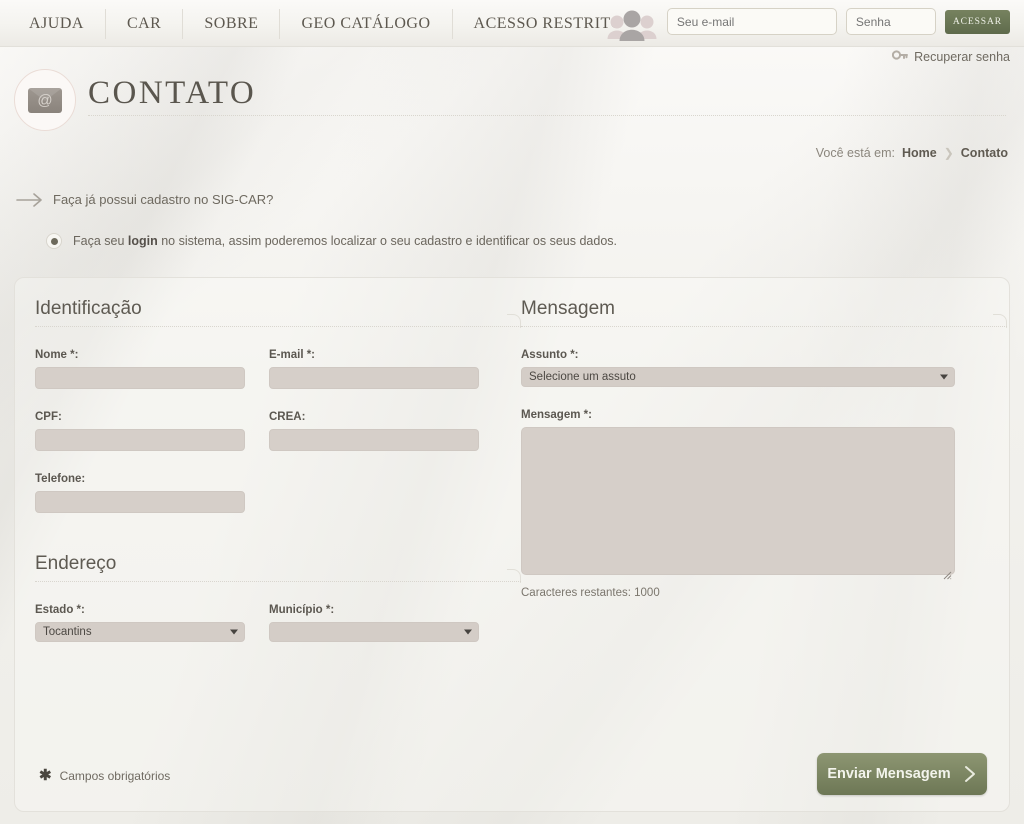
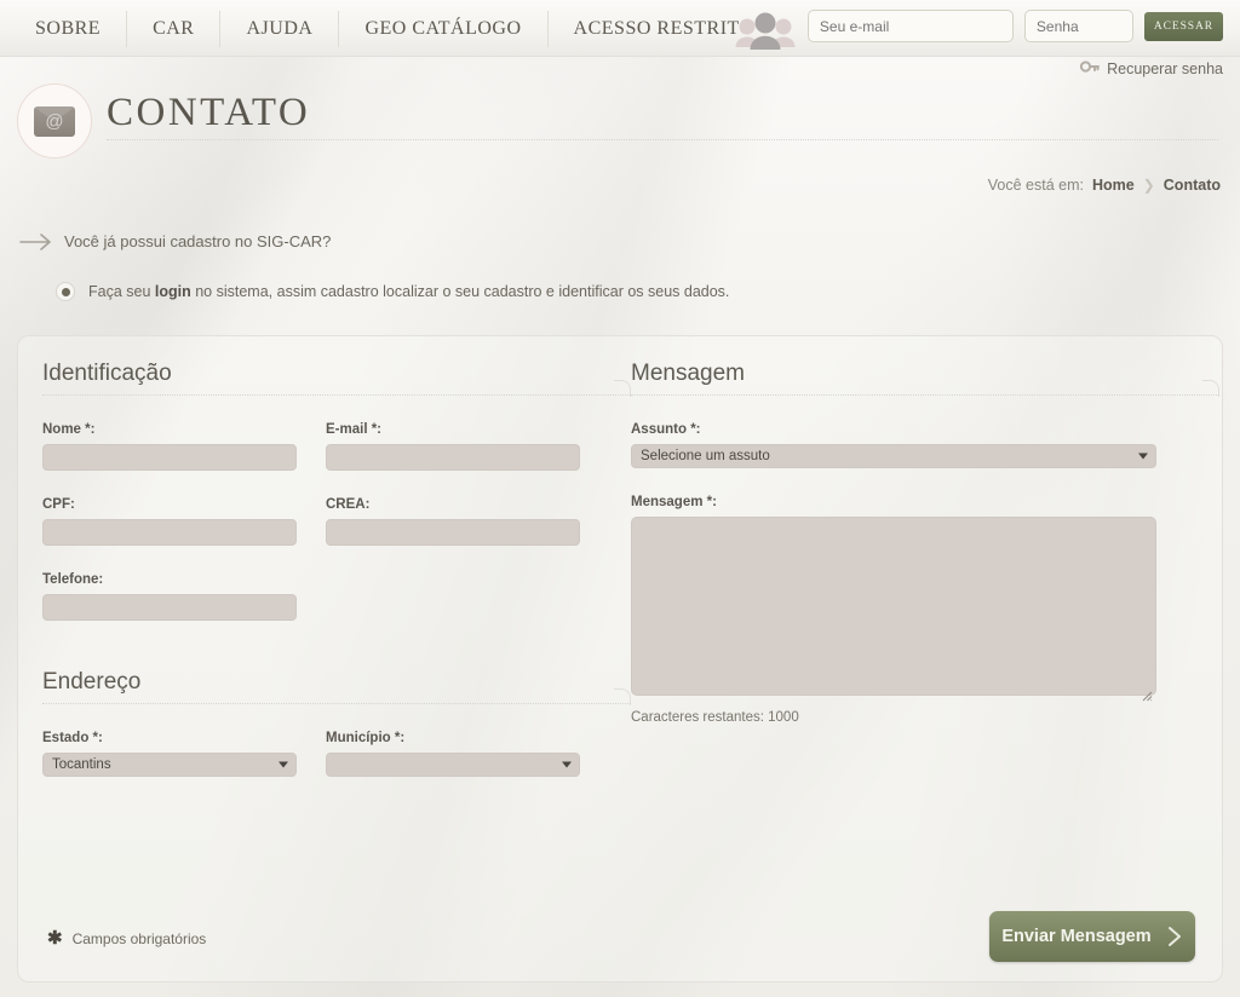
- AJUDA
+ SOBRE
  CAR
- SOBRE
+ AJUDA
  GEO CATÁLOGO
  ACESSO RESTRIT
  Seu e-mail
  Senha
  ACESSAR
  Recuperar senha
  @
  CONTATO
  Você está em:
  Home
  ❯
  Contato
- Faça já possui cadastro no SIG-CAR?
+ Você já possui cadastro no SIG-CAR?
- Faça seu login no sistema, assim poderemos localizar o seu cadastro e identificar os seus dados.
+ Faça seu login no sistema, assim cadastro localizar o seu cadastro e identificar os seus dados.
  Identificação
  Nome *:
  E-mail *:
  CPF:
  CREA:
  Telefone:
  Endereço
  Estado *:
  Tocantins
  Município *:
  Mensagem
  Assunto *:
  Selecione um assuto
  Mensagem *:
  Caracteres restantes: 1000
  ✱
  Campos obrigatórios
  Enviar Mensagem
